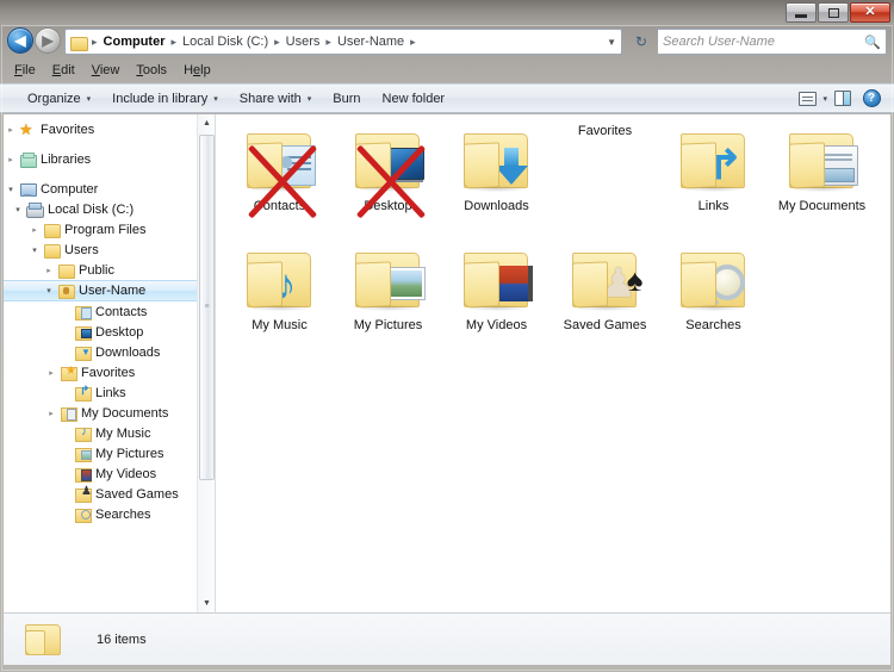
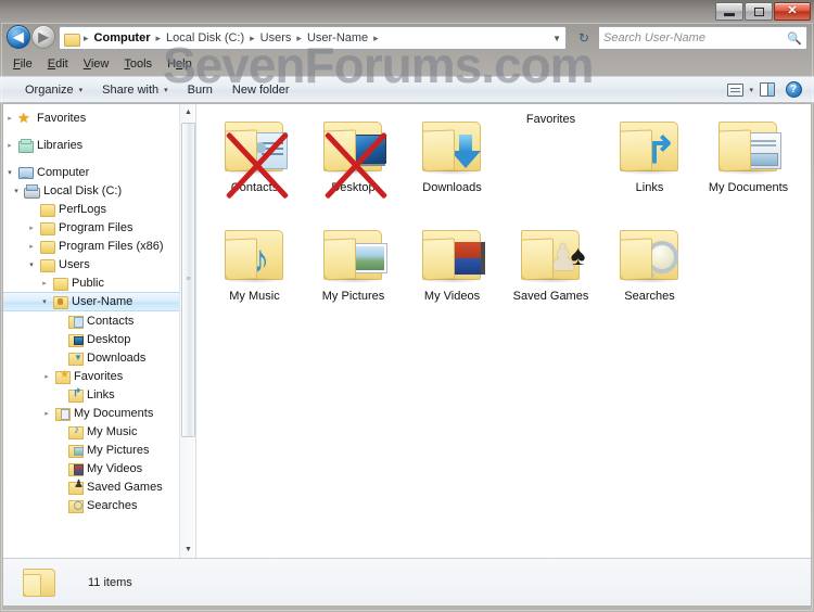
  ✕
  ◀
  ▶
  ▸
  Computer
  ▸
  Local Disk (C:)
  ▸
  Users
  ▸
  User-Name
  ▸
  ▼
  ↻
  Search User-Name
  🔍
  File
  Edit
  View
  Tools
  Help
  Organize
- Include in library
  Share with
  Burn
  New folder
  ?
+ SevenForums.com
  Favorites
  Libraries
  Computer
  Local Disk (C:)
+ PerfLogs
  Program Files
+ Program Files (x86)
  Users
  Public
  User-Name
  Contacts
  Desktop
  Downloads
  Favorites
  Links
  My Documents
  My Music
  My Pictures
  My Videos
  Saved Games
  Searches
  ontact
  esktop
  Downloads
  Favorites
  ↱
  Links
  My Documents
  ♪
  My Music
  My Pictures
  My Videos
  Saved Games
  Searches
- 16 items
+ 11 items
